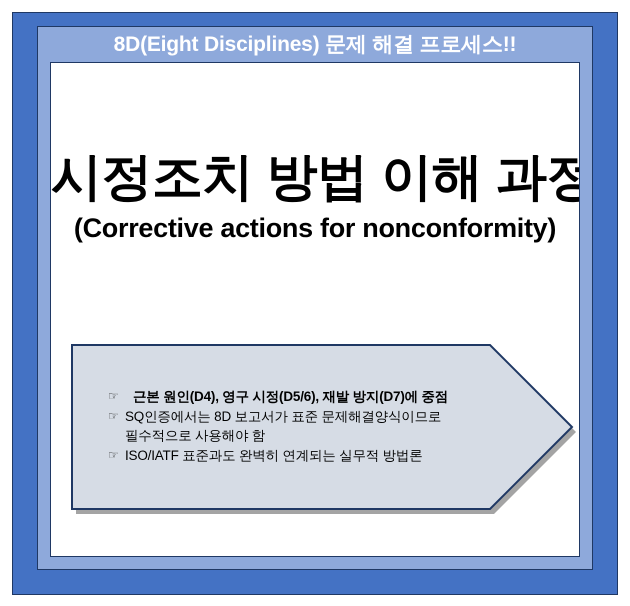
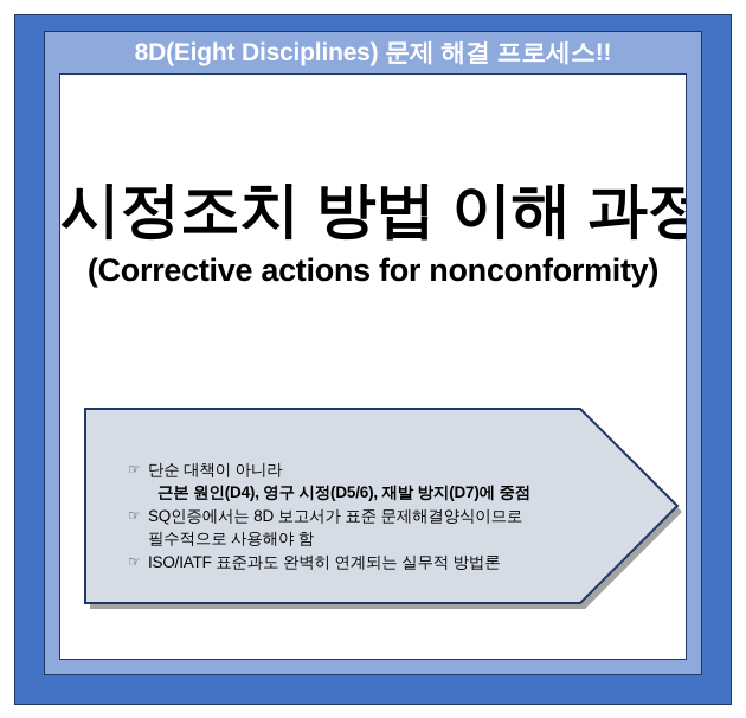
  8D(Eight Disciplines) 문제 해결 프로세스!!
  시정조치 방법 이해 과정
  (Corrective actions for nonconformity)
  ☞
+ 단순 대책이 아니라
  근본 원인(D4), 영구 시정(D5/6), 재발 방지(D7)에 중점
  ☞
  SQ인증에서는 8D 보고서가 표준 문제해결양식이므로
  필수적으로 사용해야 함
  ☞
  ISO/IATF 표준과도 완벽히 연계되는 실무적 방법론
